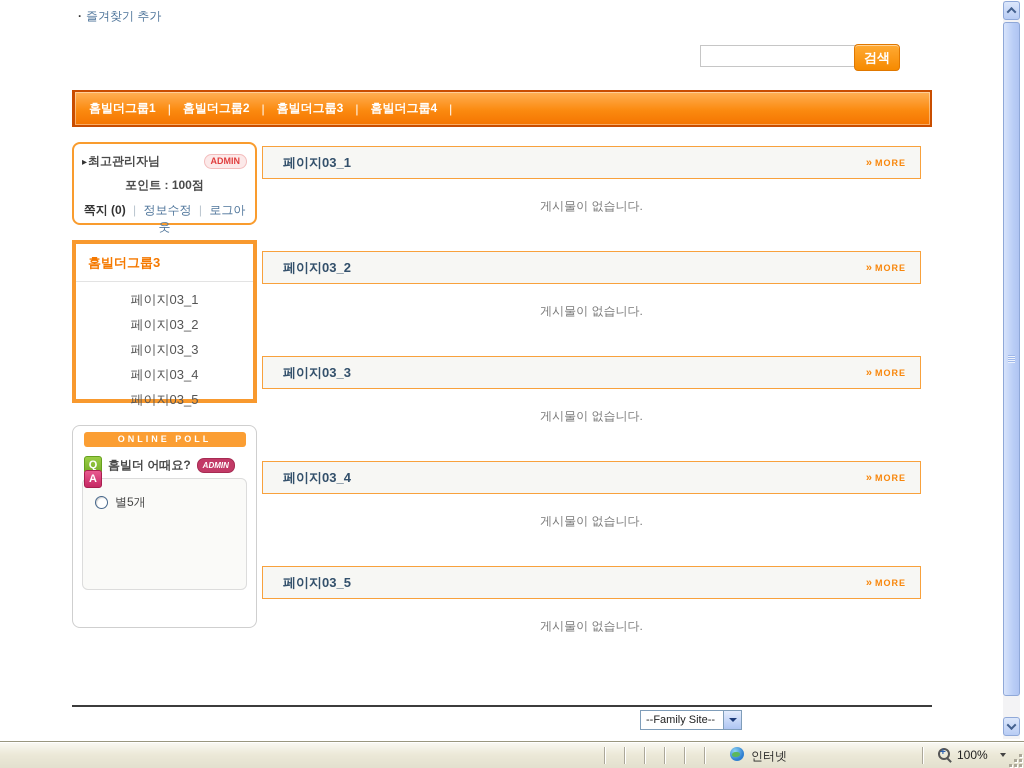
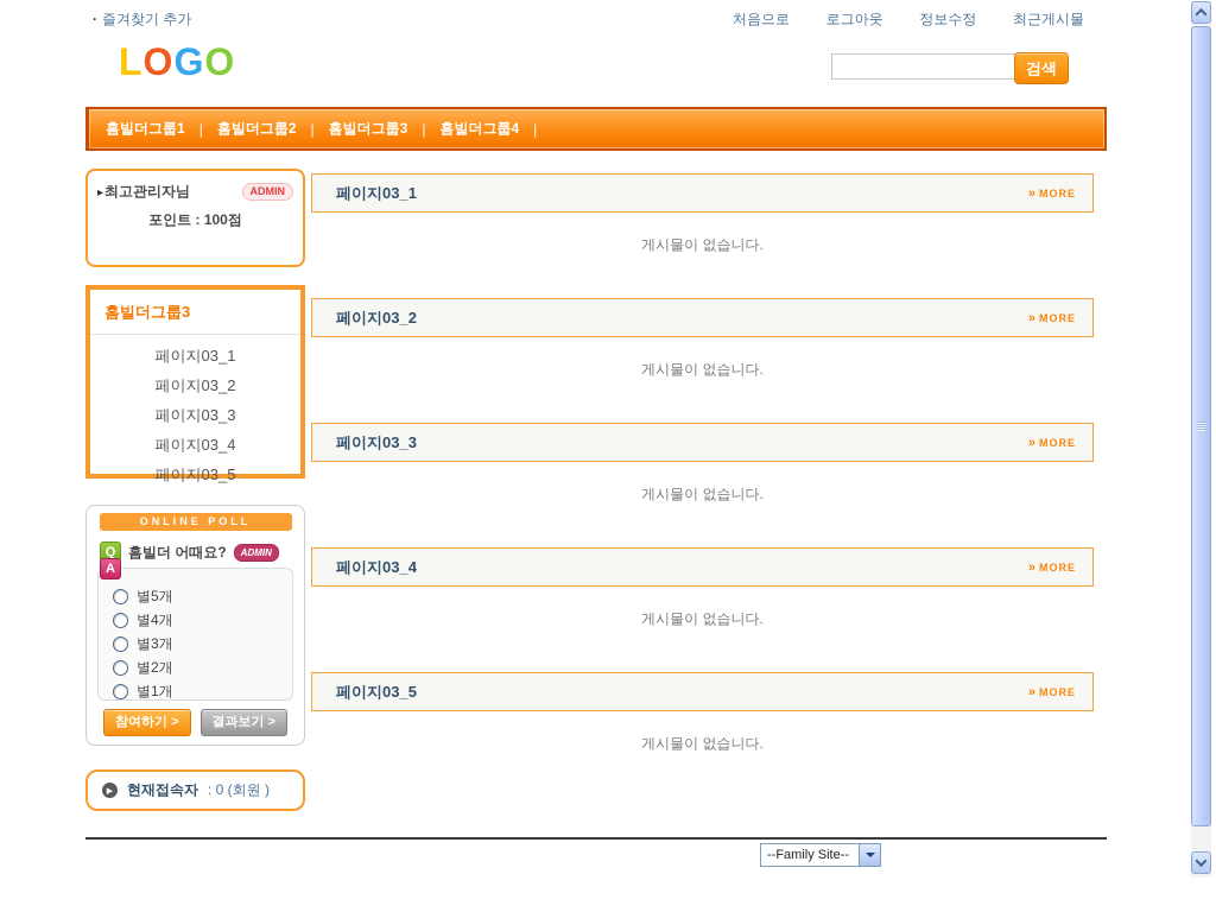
  · 즐겨찾기 추가
+ 처음으로
+ 로그아웃
+ 정보수정
+ 최근게시물
+ LOGO
  검색
  홈빌더그룹1
  |
  홈빌더그룹2
  |
  홈빌더그룹3
  |
  홈빌더그룹4
  |
  ▸최고관리자님
  ADMIN
  포인트 : 100점
- 쪽지 (0) | 정보수정 | 로그아웃
  홈빌더그룹3
  페이지03_1
  페이지03_2
  페이지03_3
  페이지03_4
  페이지03_5
  ONLINE POLL
  Q
  홈빌더 어때요?
  ADMIN
  A
  별5개
+ 별4개
+ 별3개
+ 별2개
+ 별1개
+ 참여하기 >
+ 결과보기 >
+ 현재접속자
+ : 0 (회원 )
  페이지03_1
  »
  MORE
  게시물이 없습니다.
  페이지03_2
  »
  MORE
  게시물이 없습니다.
  페이지03_3
  »
  MORE
  게시물이 없습니다.
  페이지03_4
  »
  MORE
  게시물이 없습니다.
  페이지03_5
  »
  MORE
  게시물이 없습니다.
  --Family Site--
- 인터넷
- 100%
